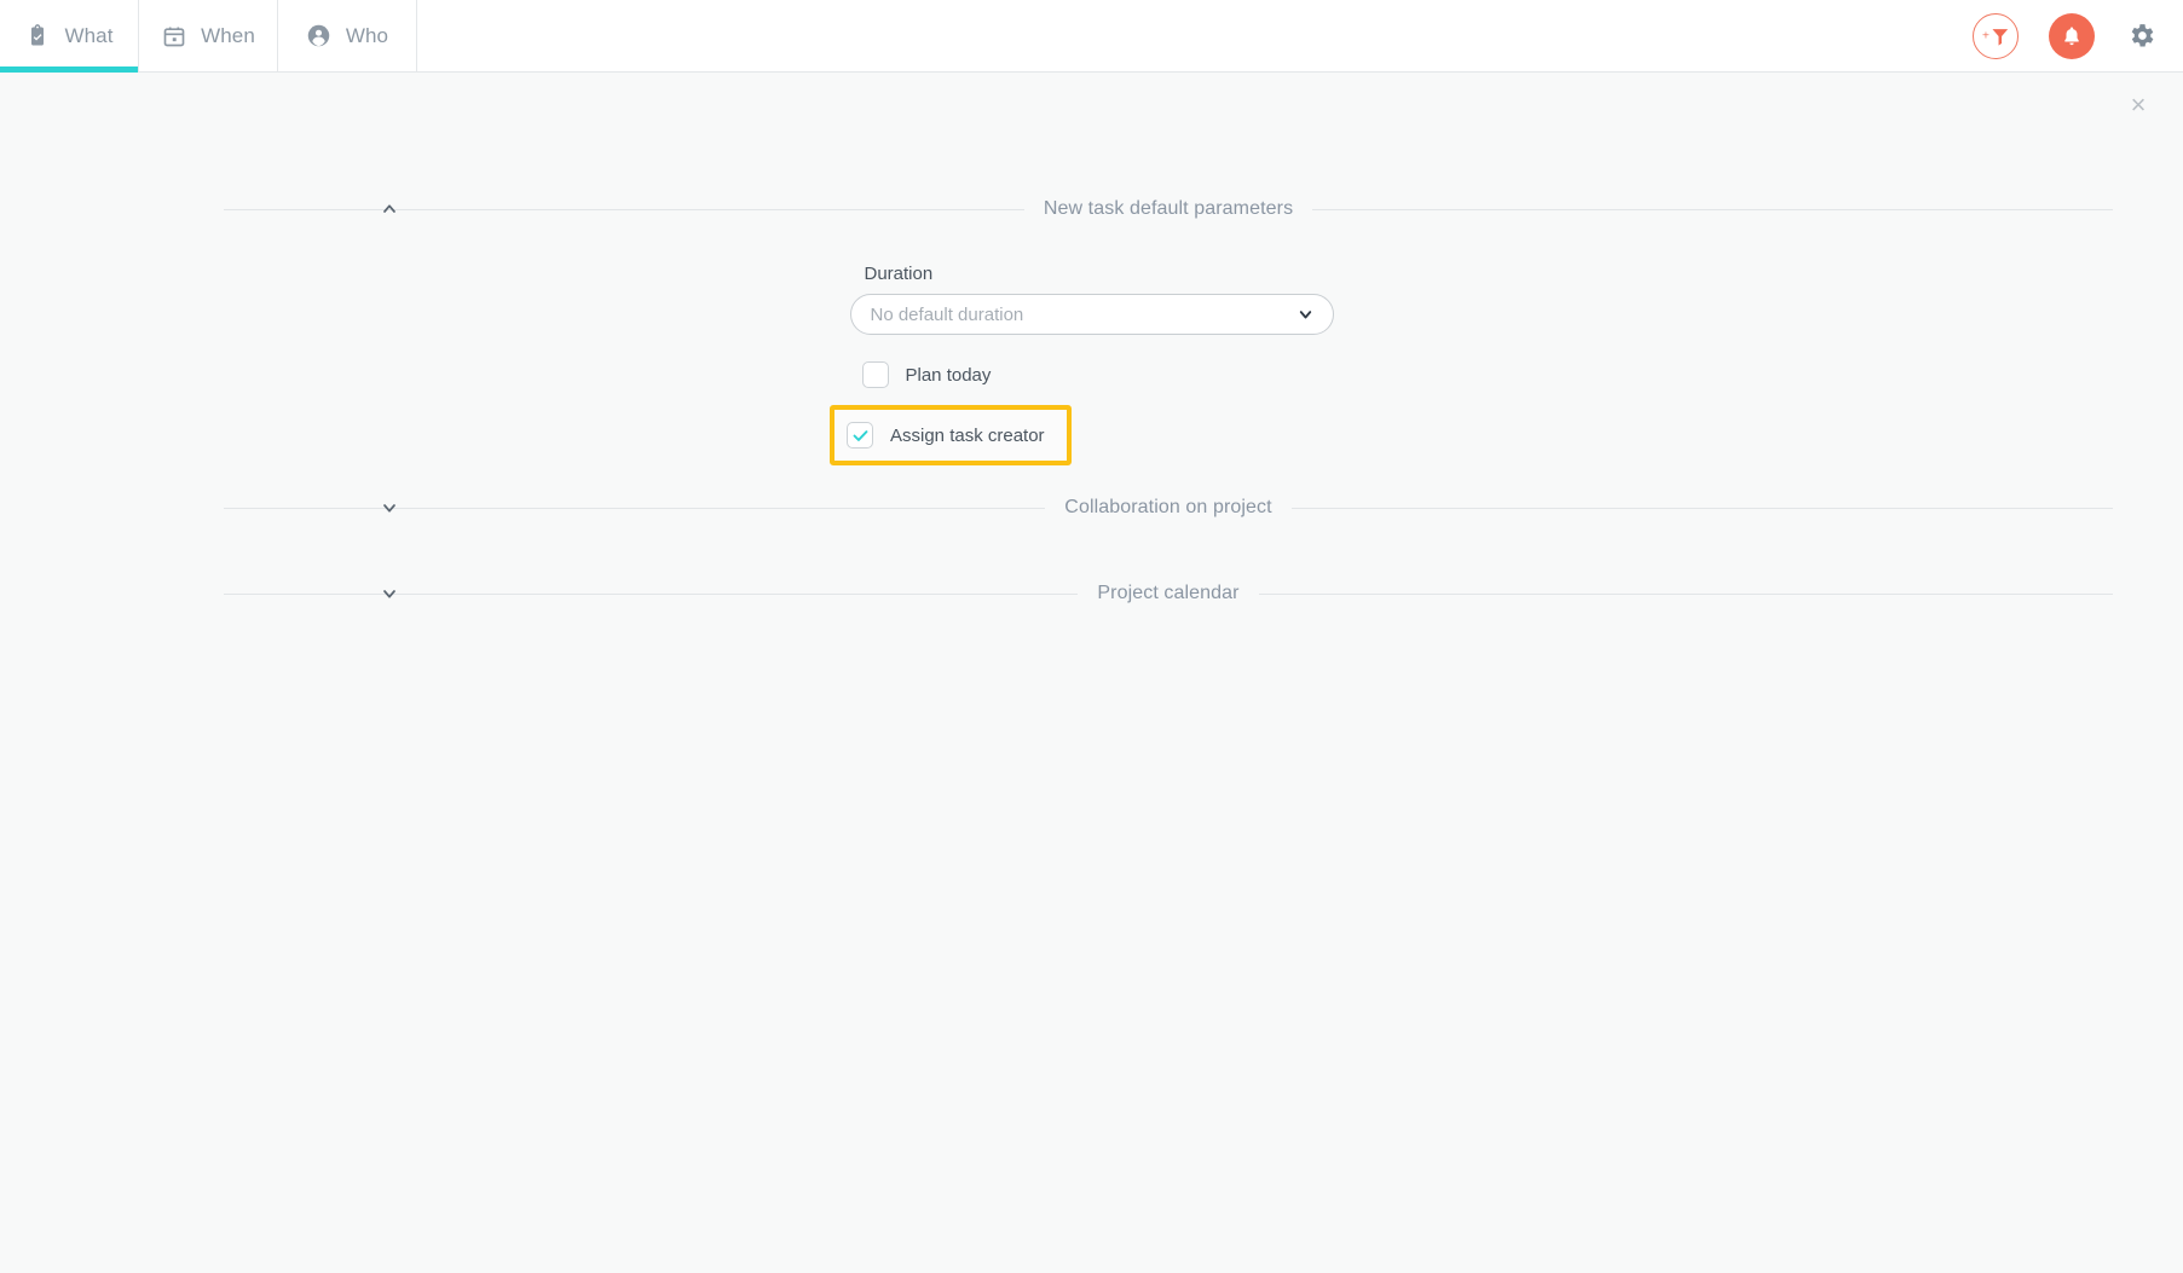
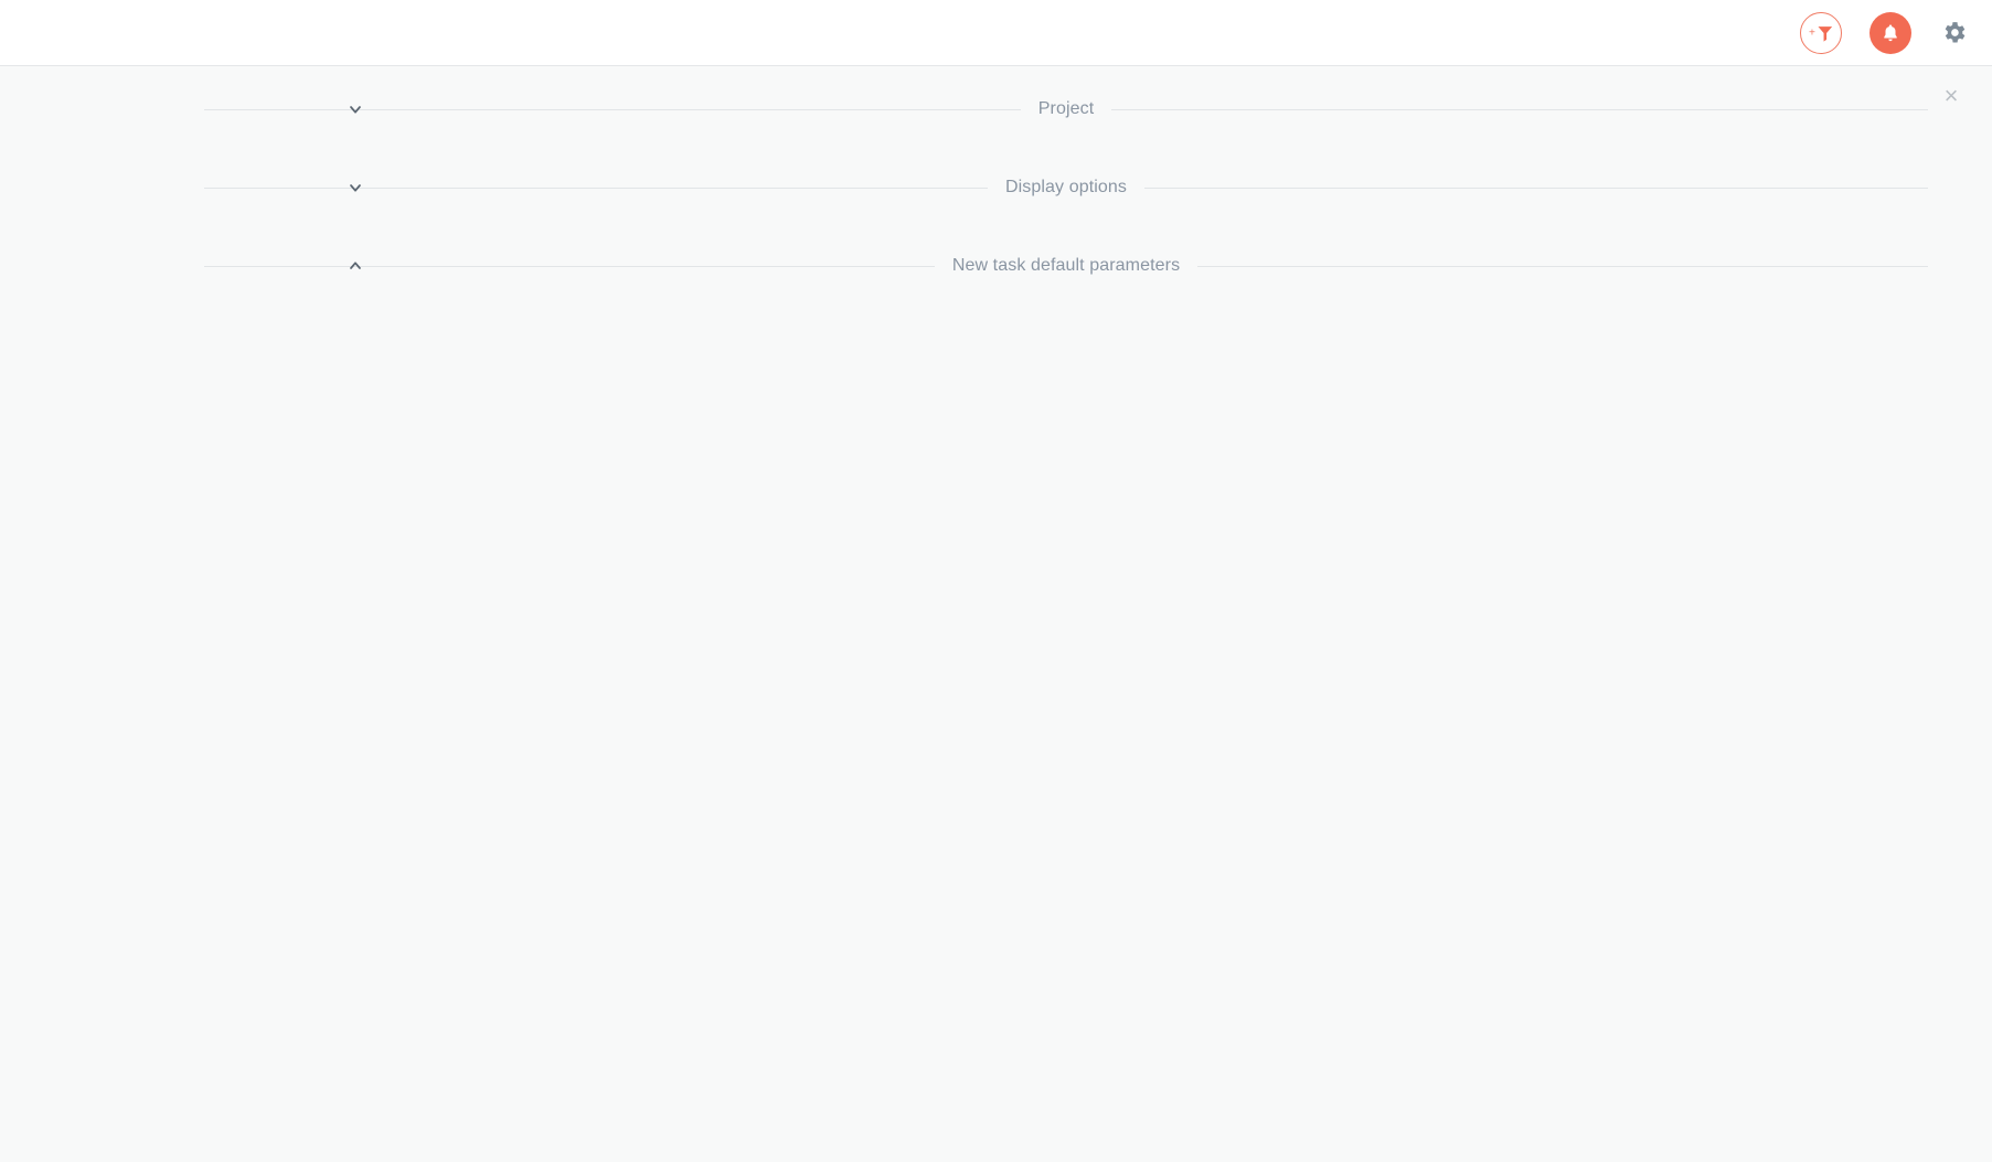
- What
- When
- Who
  +
  ×
+ Project
+ Display options
  New task default parameters
- Duration
- No default duration
- Plan today
- Assign task creator
- Collaboration on project
- Project calendar
